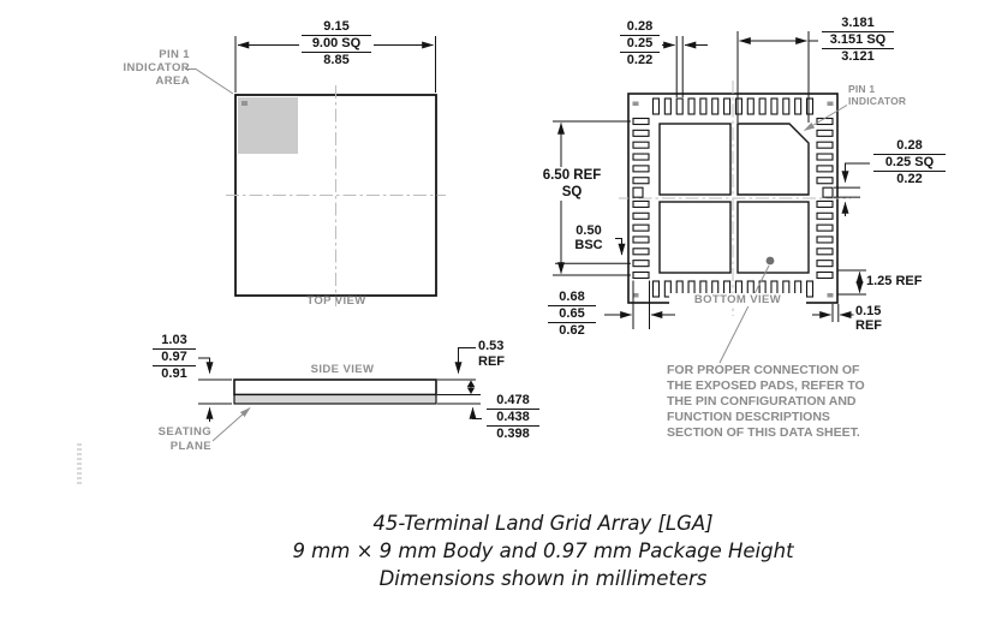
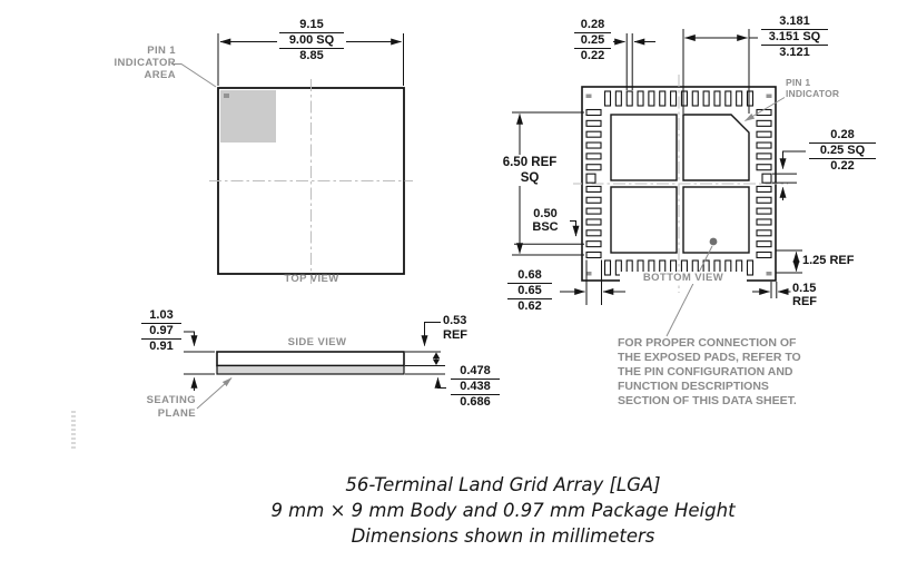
  9.15
  9.00 SQ
  8.85
  PIN 1
  INDICATOR
  AREA
  TOP VIEW
  0.28
  0.25
  0.22
  3.181
  3.151 SQ
  3.121
  PIN 1
  INDICATOR
  6.50 REF
  SQ
  0.50
  BSC
  0.68
  0.65
  0.62
  0.28
  0.25 SQ
  0.22
  1.25 REF
  0.15
  REF
  BOTTOM VIEW
  1.03
  0.97
  0.91
  SEATING
  PLANE
  SIDE VIEW
  0.53
  REF
  0.478
  0.438
- 0.398
+ 0.686
  FOR PROPER CONNECTION OF
  THE EXPOSED PADS, REFER TO
  THE PIN CONFIGURATION AND
  FUNCTION DESCRIPTIONS
  SECTION OF THIS DATA SHEET.
- 45-Terminal Land Grid Array [LGA]
+ 56-Terminal Land Grid Array [LGA]
  9 mm × 9 mm Body and 0.97 mm Package Height
  Dimensions shown in millimeters
